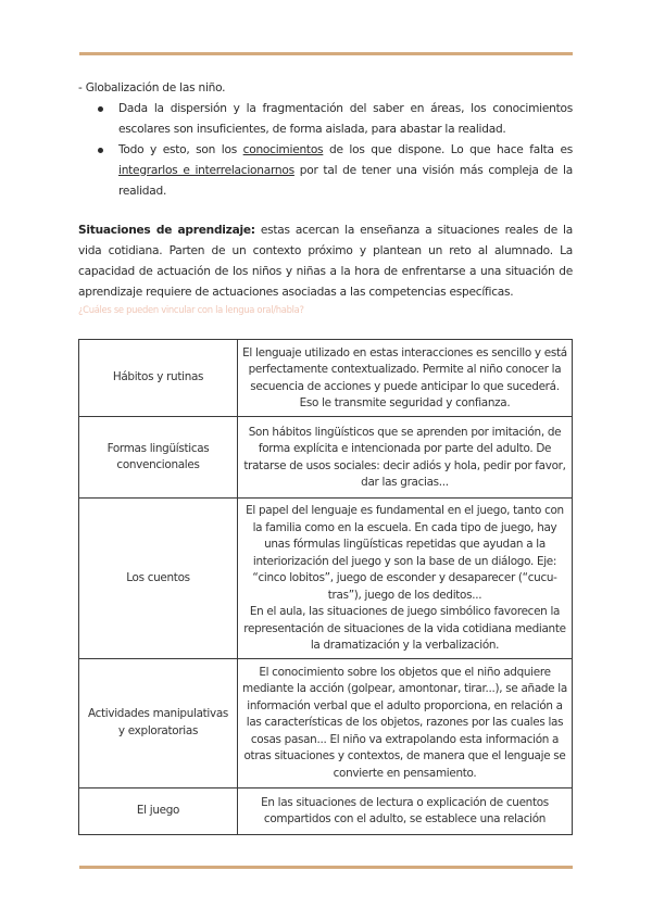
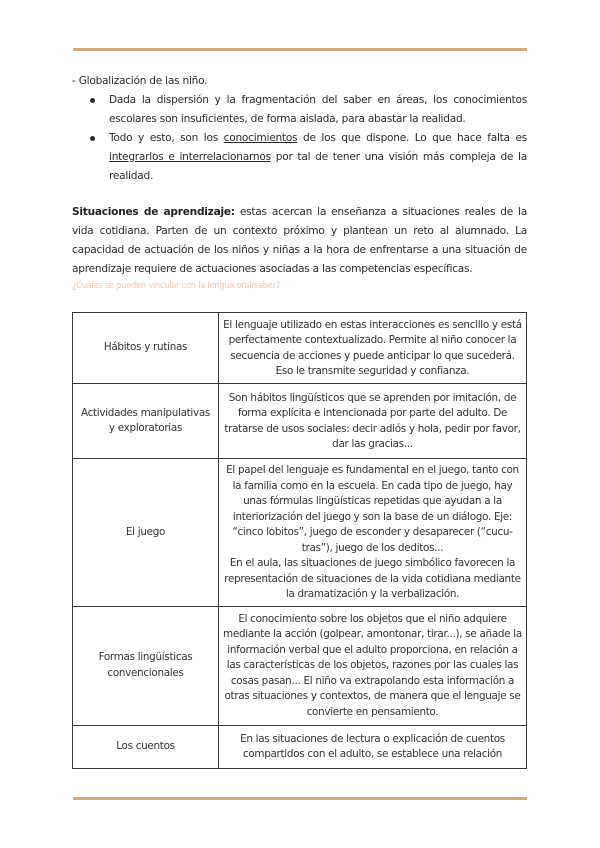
  - Globalización de las niño.
  Dada la dispersión y la fragmentación del saber en áreas, los conocimientos escolares son insuficientes, de forma aislada, para abastar la realidad.
  Todo y esto, son los conocimientos de los que dispone. Lo que hace falta es integrarlos e interrelacionarnos por tal de tener una visión más compleja de la realidad.
  Situaciones de aprendizaje: estas acercan la enseñanza a situaciones reales de la vida cotidiana. Parten de un contexto próximo y plantean un reto al alumnado. La capacidad de actuación de los niños y niñas a la hora de enfrentarse a una situación de aprendizaje requiere de actuaciones asociadas a las competencias específicas.
- ¿Cuáles se pueden vincular con la lengua oral/habla?
+ ¿Cuáles se pueden vincular con la lengua oral/saber?
  Hábitos y rutinas	El lenguaje utilizado en estas interacciones es sencillo y está perfectamente contextualizado. Permite al niño conocer la secuencia de acciones y puede anticipar lo que sucederá. Eso le transmite seguridad y confianza.
- Formas lingüísticas convencionales	Son hábitos lingüísticos que se aprenden por imitación, de forma explícita e intencionada por parte del adulto. De tratarse de usos sociales: decir adiós y hola, pedir por favor, dar las gracias...
+ Actividades manipulativas y exploratorias	Son hábitos lingüísticos que se aprenden por imitación, de forma explícita e intencionada por parte del adulto. De tratarse de usos sociales: decir adiós y hola, pedir por favor, dar las gracias...
- Los cuentos	El papel del lenguaje es fundamental en el juego, tanto con la familia como en la escuela. En cada tipo de juego, hay unas fórmulas lingüísticas repetidas que ayudan a la interiorización del juego y son la base de un diálogo. Eje: “cinco lobitos”, juego de esconder y desaparecer (“cucu-tras”), juego de los deditos... En el aula, las situaciones de juego simbólico favorecen la representación de situaciones de la vida cotidiana mediante la dramatización y la verbalización.
+ El juego	El papel del lenguaje es fundamental en el juego, tanto con la familia como en la escuela. En cada tipo de juego, hay unas fórmulas lingüísticas repetidas que ayudan a la interiorización del juego y son la base de un diálogo. Eje: “cinco lobitos”, juego de esconder y desaparecer (“cucu-tras”), juego de los deditos... En el aula, las situaciones de juego simbólico favorecen la representación de situaciones de la vida cotidiana mediante la dramatización y la verbalización.
- Actividades manipulativas y exploratorias	El conocimiento sobre los objetos que el niño adquiere mediante la acción (golpear, amontonar, tirar...), se añade la información verbal que el adulto proporciona, en relación a las características de los objetos, razones por las cuales las cosas pasan... El niño va extrapolando esta información a otras situaciones y contextos, de manera que el lenguaje se convierte en pensamiento.
+ Formas lingüísticas convencionales	El conocimiento sobre los objetos que el niño adquiere mediante la acción (golpear, amontonar, tirar...), se añade la información verbal que el adulto proporciona, en relación a las características de los objetos, razones por las cuales las cosas pasan... El niño va extrapolando esta información a otras situaciones y contextos, de manera que el lenguaje se convierte en pensamiento.
- El juego	En las situaciones de lectura o explicación de cuentos compartidos con el adulto, se establece una relación
+ Los cuentos	En las situaciones de lectura o explicación de cuentos compartidos con el adulto, se establece una relación
